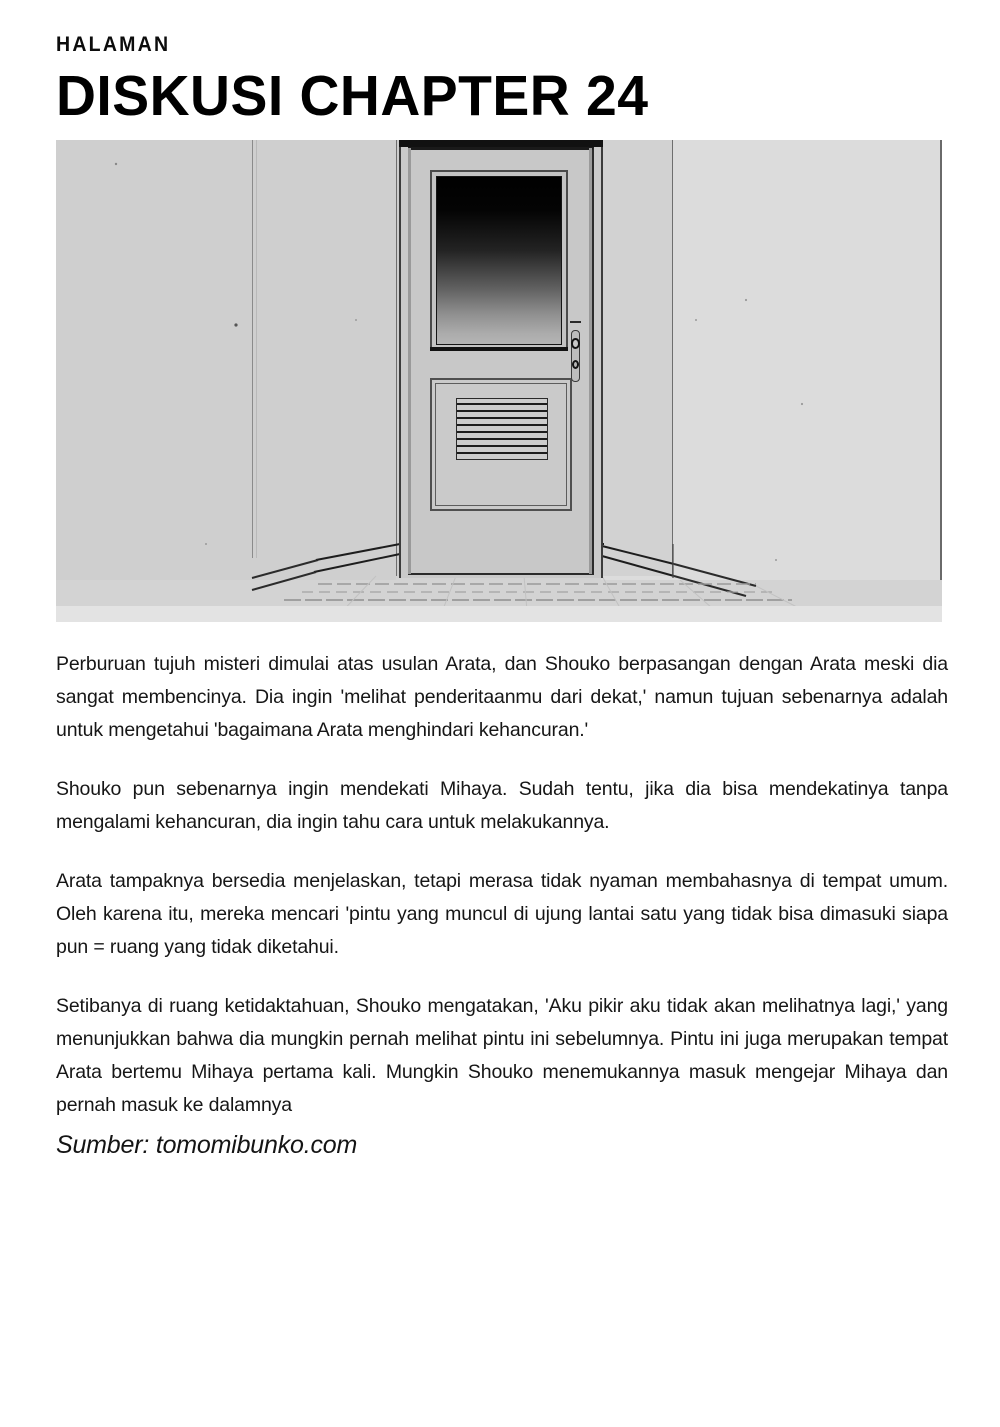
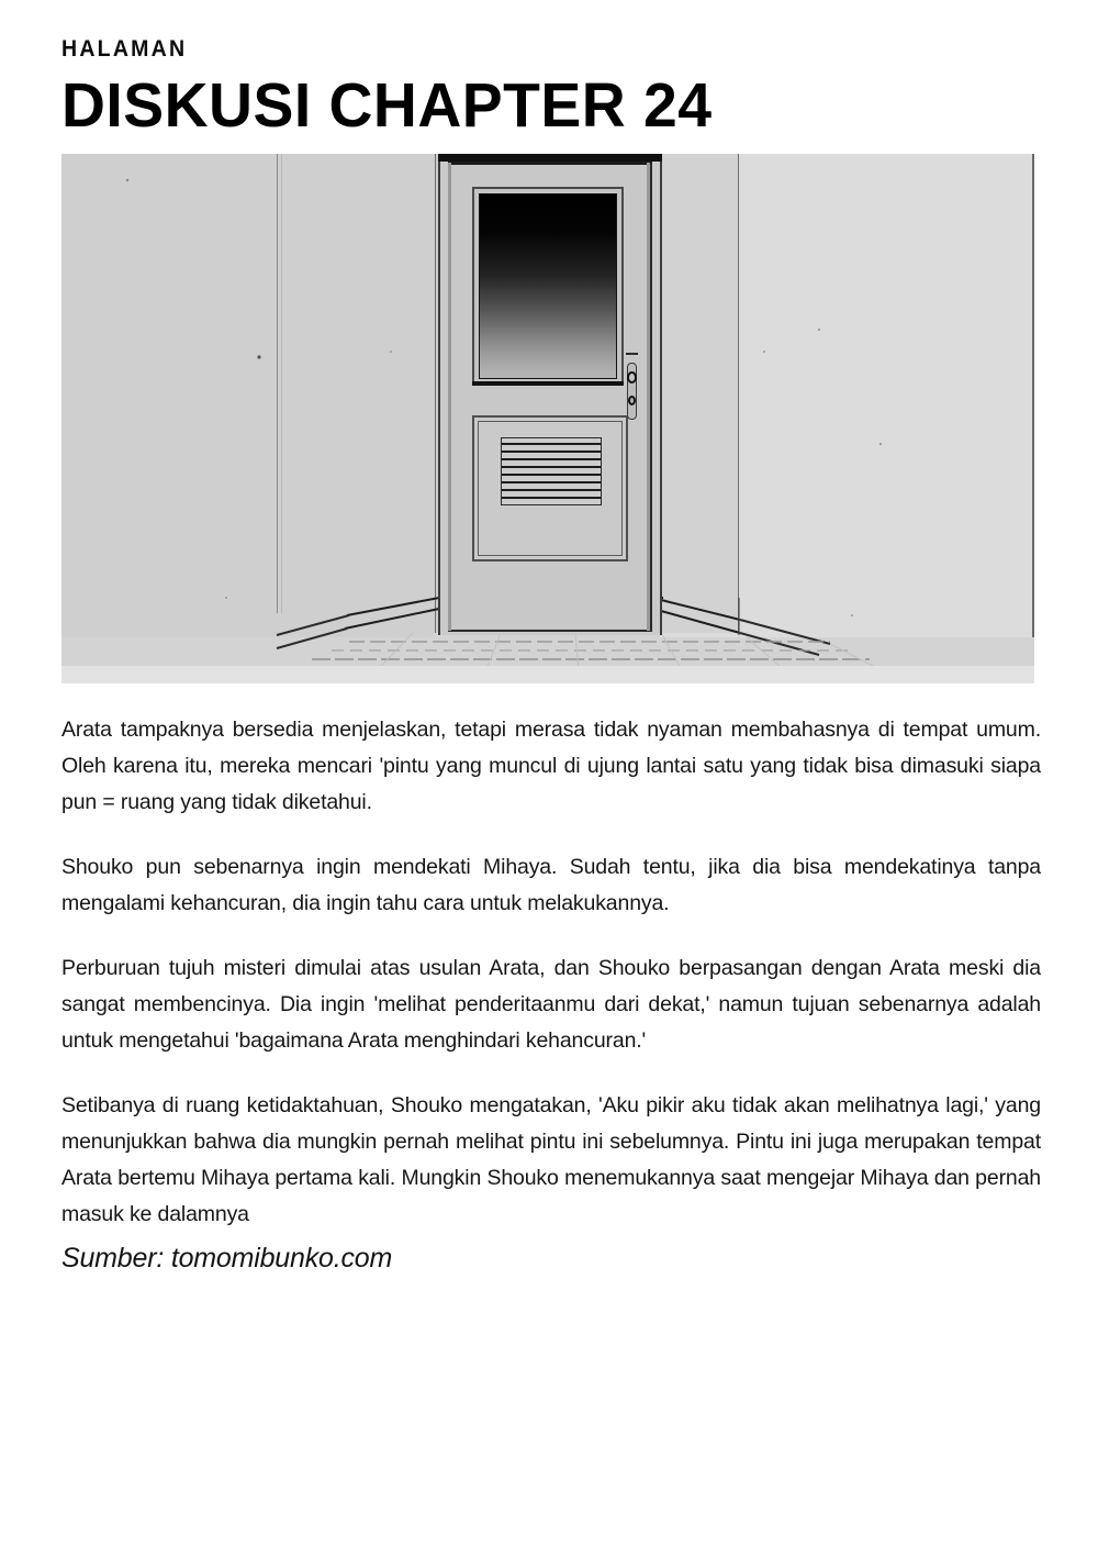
  HALAMAN
  DISKUSI CHAPTER 24
- Perburuan tujuh misteri dimulai atas usulan Arata, dan Shouko berpasangan dengan Arata meski dia sangat membencinya. Dia ingin 'melihat penderitaanmu dari dekat,' namun tujuan sebenarnya adalah untuk mengetahui 'bagaimana Arata menghindari kehancuran.'
+ Arata tampaknya bersedia menjelaskan, tetapi merasa tidak nyaman membahasnya di tempat umum. Oleh karena itu, mereka mencari 'pintu yang muncul di ujung lantai satu yang tidak bisa dimasuki siapa pun = ruang yang tidak diketahui.
  Shouko pun sebenarnya ingin mendekati Mihaya. Sudah tentu, jika dia bisa mendekatinya tanpa mengalami kehancuran, dia ingin tahu cara untuk melakukannya.
- Arata tampaknya bersedia menjelaskan, tetapi merasa tidak nyaman membahasnya di tempat umum. Oleh karena itu, mereka mencari 'pintu yang muncul di ujung lantai satu yang tidak bisa dimasuki siapa pun = ruang yang tidak diketahui.
+ Perburuan tujuh misteri dimulai atas usulan Arata, dan Shouko berpasangan dengan Arata meski dia sangat membencinya. Dia ingin 'melihat penderitaanmu dari dekat,' namun tujuan sebenarnya adalah untuk mengetahui 'bagaimana Arata menghindari kehancuran.'
- Setibanya di ruang ketidaktahuan, Shouko mengatakan, 'Aku pikir aku tidak akan melihatnya lagi,' yang menunjukkan bahwa dia mungkin pernah melihat pintu ini sebelumnya. Pintu ini juga merupakan tempat Arata bertemu Mihaya pertama kali. Mungkin Shouko menemukannya masuk mengejar Mihaya dan pernah masuk ke dalamnya
+ Setibanya di ruang ketidaktahuan, Shouko mengatakan, 'Aku pikir aku tidak akan melihatnya lagi,' yang menunjukkan bahwa dia mungkin pernah melihat pintu ini sebelumnya. Pintu ini juga merupakan tempat Arata bertemu Mihaya pertama kali. Mungkin Shouko menemukannya saat mengejar Mihaya dan pernah masuk ke dalamnya
  Sumber: tomomibunko.com
